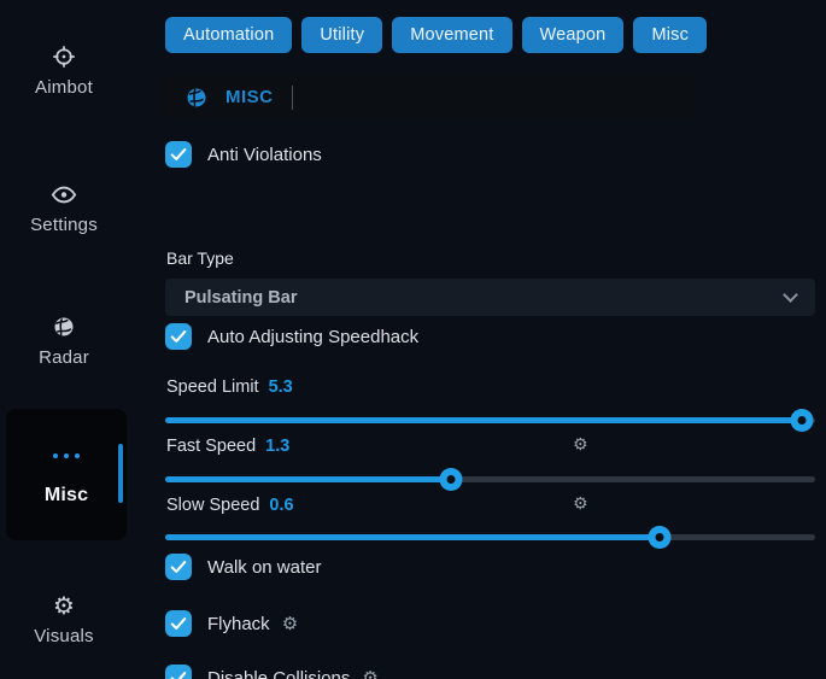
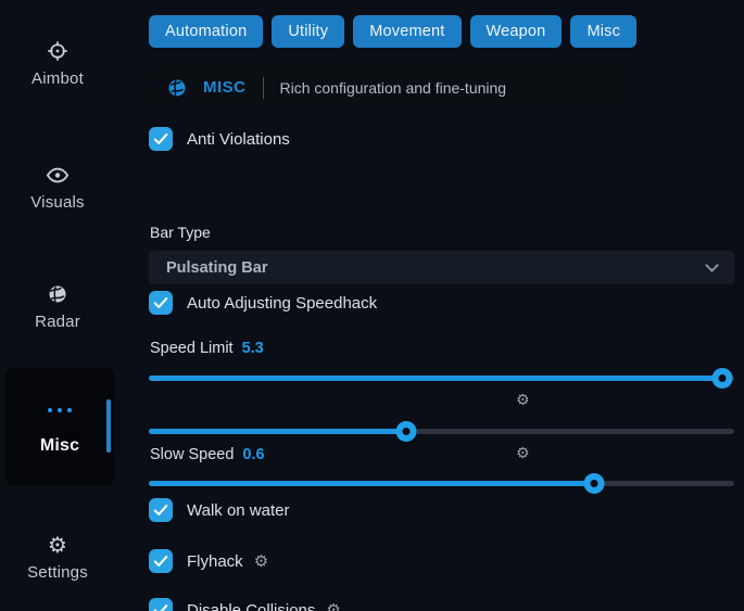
  Aimbot
- Settings
+ Visuals
  Radar
  Misc
  ⚙
- Visuals
+ Settings
  Automation
  Utility
  Movement
  Weapon
  Misc
  MISC
+ Rich configuration and fine-tuning
  Anti Violations
  Bar Type
  Pulsating Bar
  Auto Adjusting Speedhack
  Speed Limit
  5.3
- Fast Speed
- 1.3
  ⚙
  Slow Speed
  0.6
  ⚙
  Walk on water
  Flyhack
  ⚙
  Disable Collisions
  ⚙
